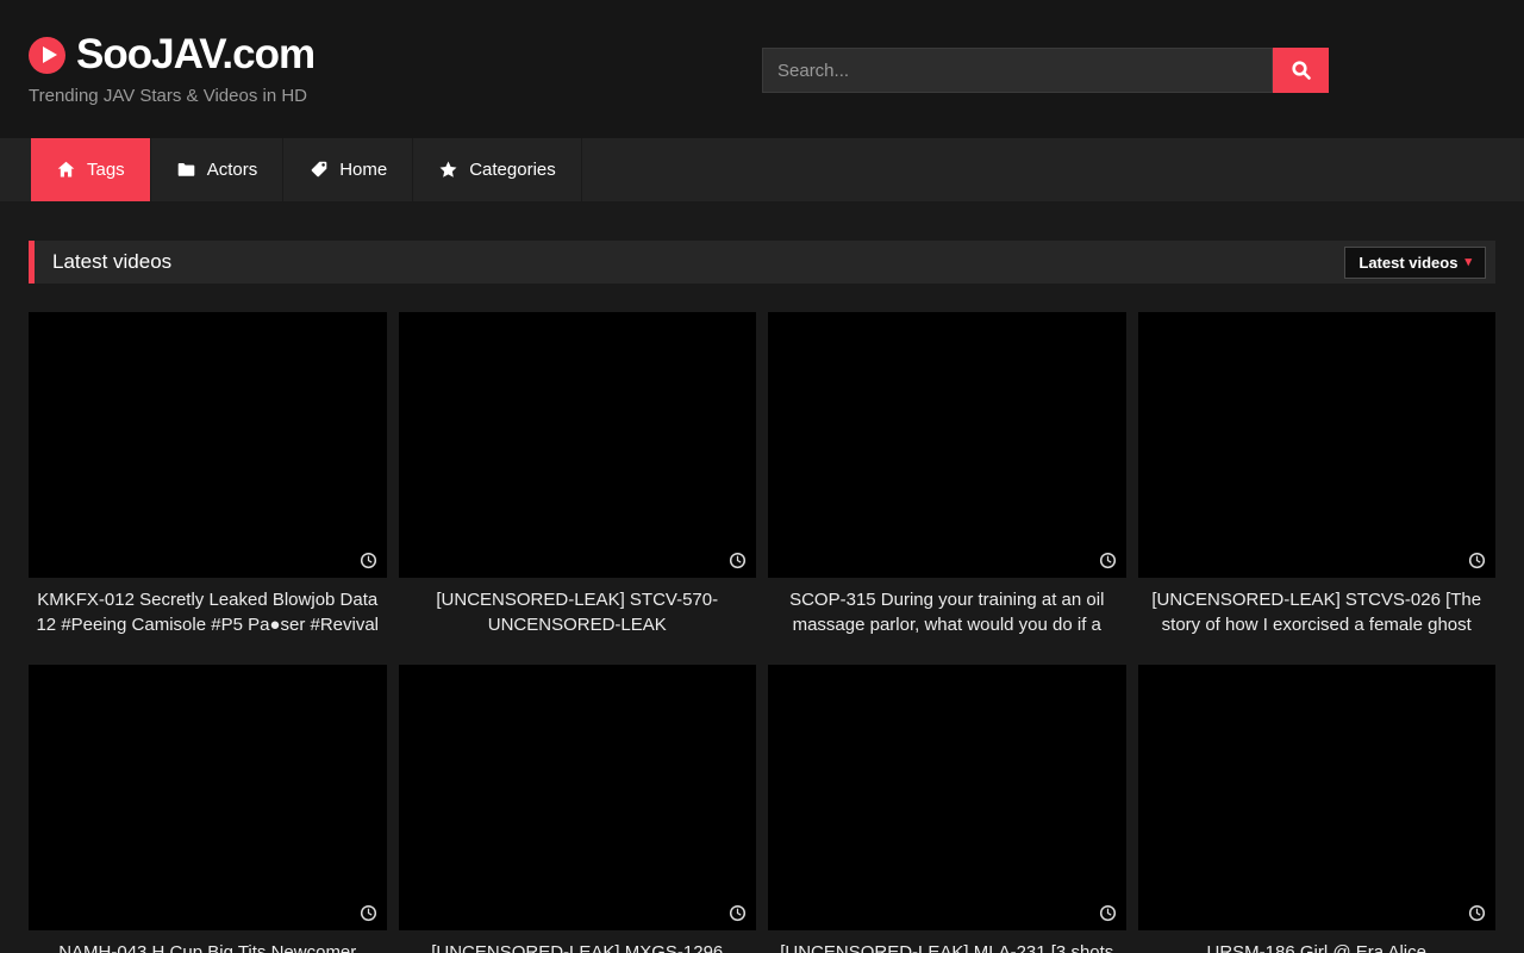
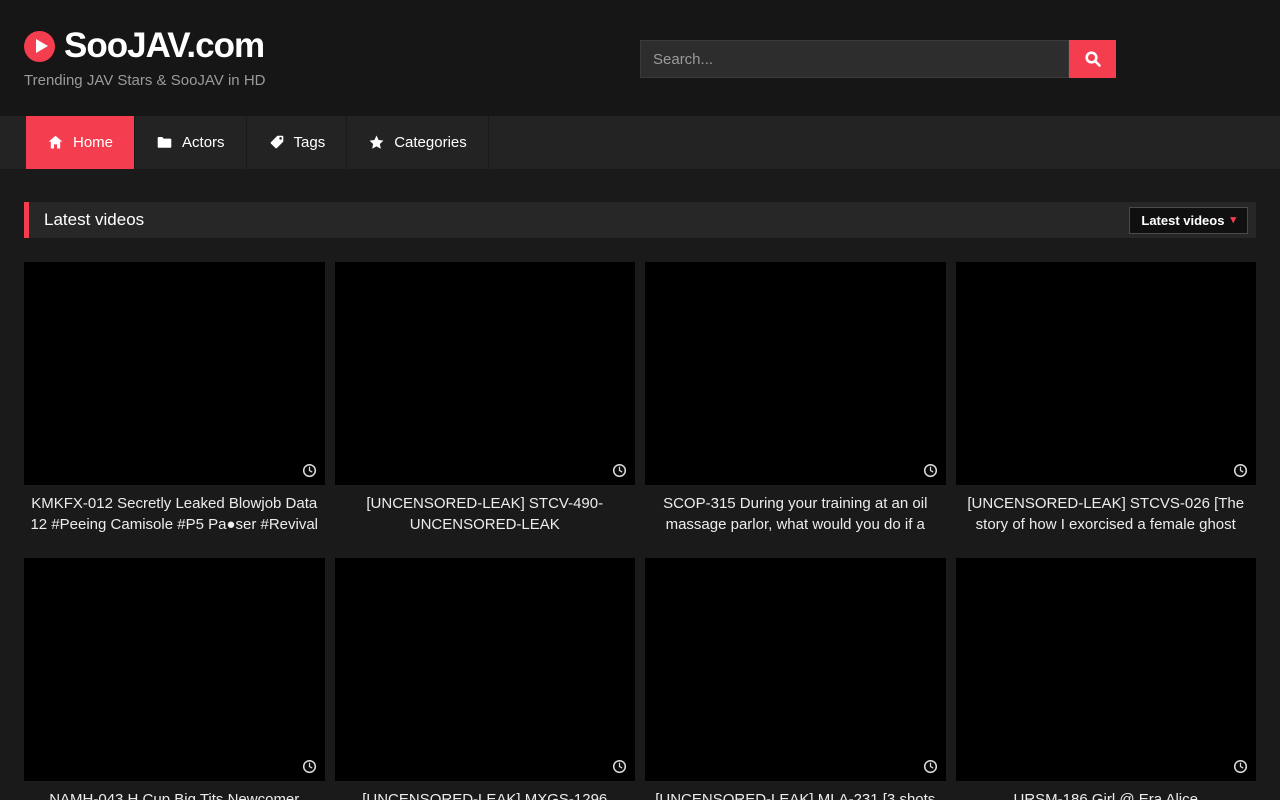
  SooJAV.com
- Trending JAV Stars & Videos in HD
+ Trending JAV Stars & SooJAV in HD
  Search...
- Tags
+ Home
  Actors
- Home
+ Tags
  Categories
  Latest videos
  Latest videos
  ▾
  KMKFX-012 Secretly Leaked Blowjob Data 12 #Peeing Camisole #P5 Pa●ser #Revival
- [UNCENSORED-LEAK] STCV-570-UNCENSORED-LEAK
+ [UNCENSORED-LEAK] STCV-490-UNCENSORED-LEAK
  SCOP-315 During your training at an oil massage parlor, what would you do if a
  [UNCENSORED-LEAK] STCVS-026 [The story of how I exorcised a female ghost
